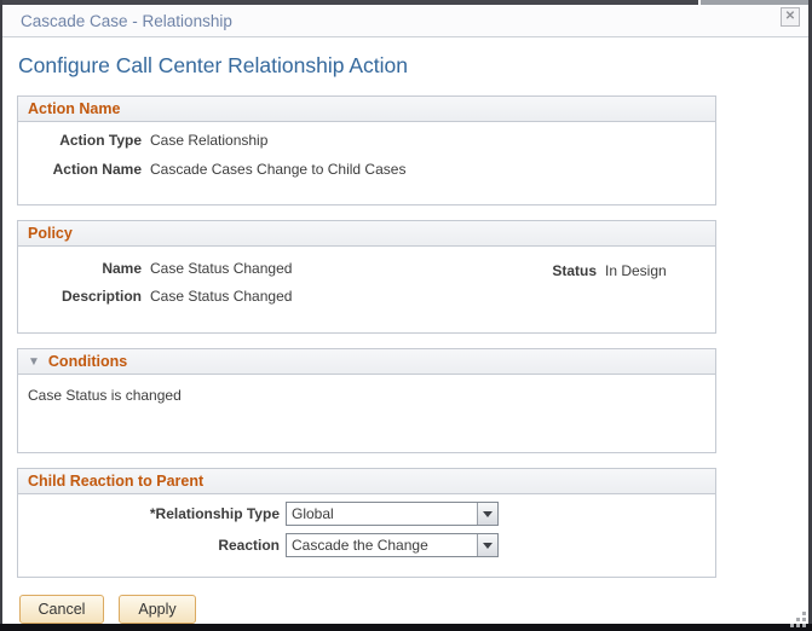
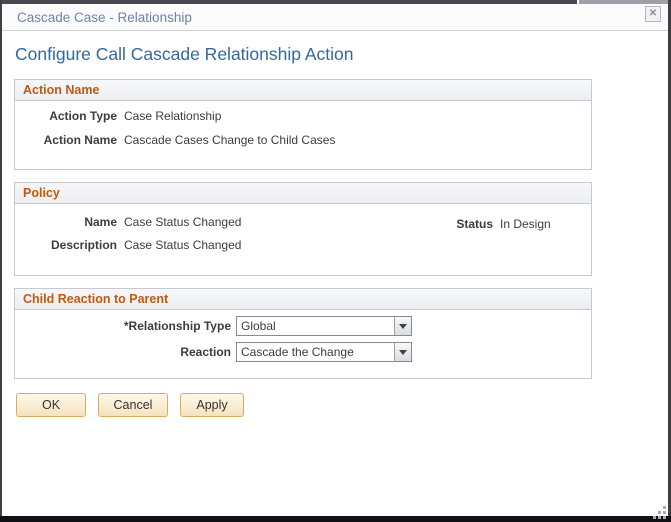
  Cascade Case - Relationship
  ✕
- Configure Call Center Relationship Action
+ Configure Call Cascade Relationship Action
  Action Name
  Action Type
  Case Relationship
  Action Name
  Cascade Cases Change to Child Cases
  Policy
  Name
  Case Status Changed
  Description
  Case Status Changed
  Status
  In Design
- ▼
- Conditions
- Case Status is changed
  Child Reaction to Parent
  *Relationship Type
  Global
  Reaction
  Cascade the Change
+ OK
  Cancel
  Apply
